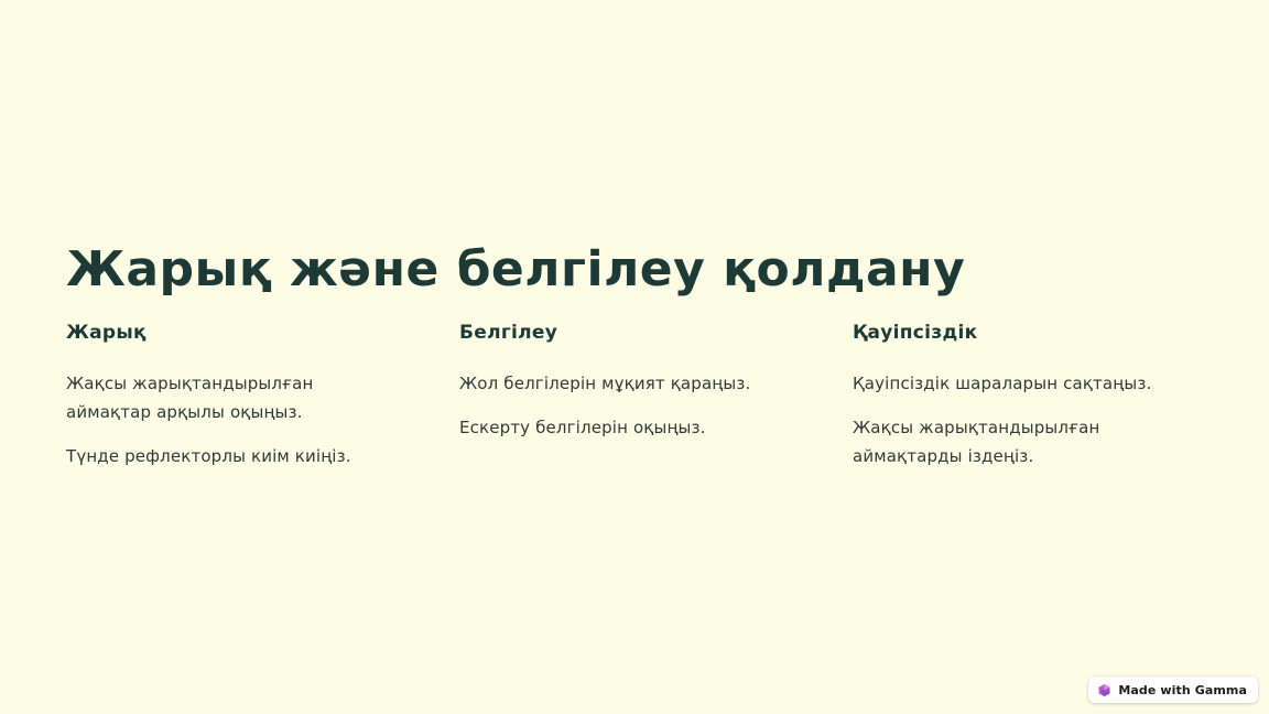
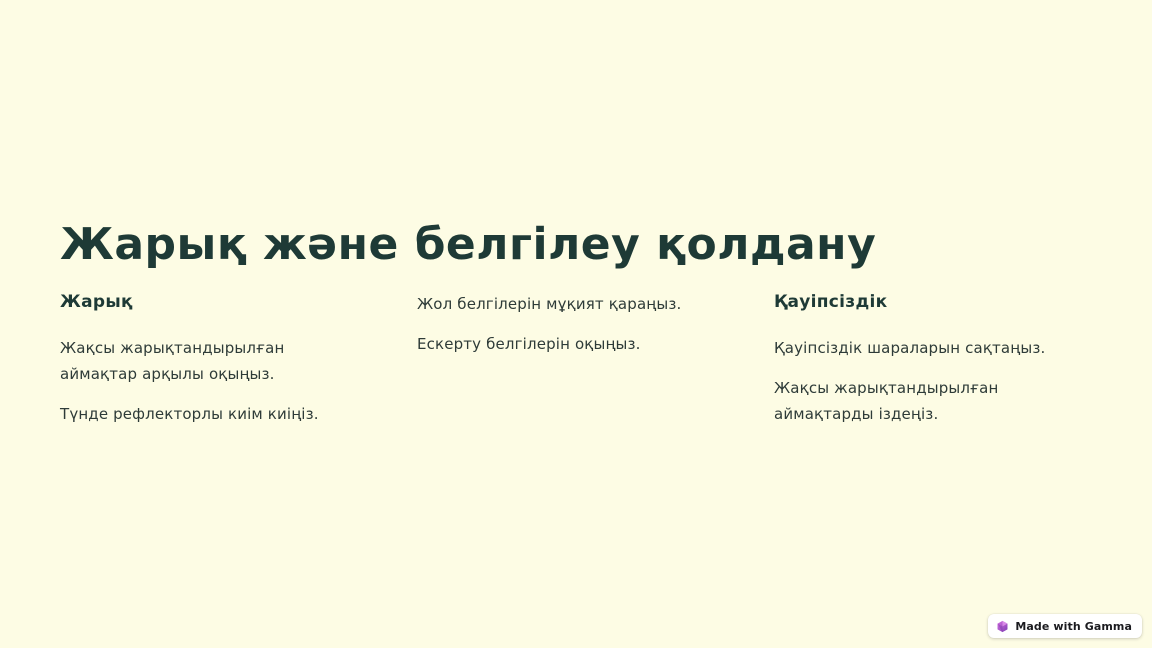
  Жарық және белгілеу қолдану
  Жарық
  Жақсы жарықтандырылған аймақтар арқылы оқыңыз.
  Түнде рефлекторлы киім киіңіз.
- Белгілеу
  Жол белгілерін мұқият қараңыз.
  Ескерту белгілерін оқыңыз.
  Қауіпсіздік
  Қауіпсіздік шараларын сақтаңыз.
  Жақсы жарықтандырылған аймақтарды іздеңіз.
  Made with Gamma
